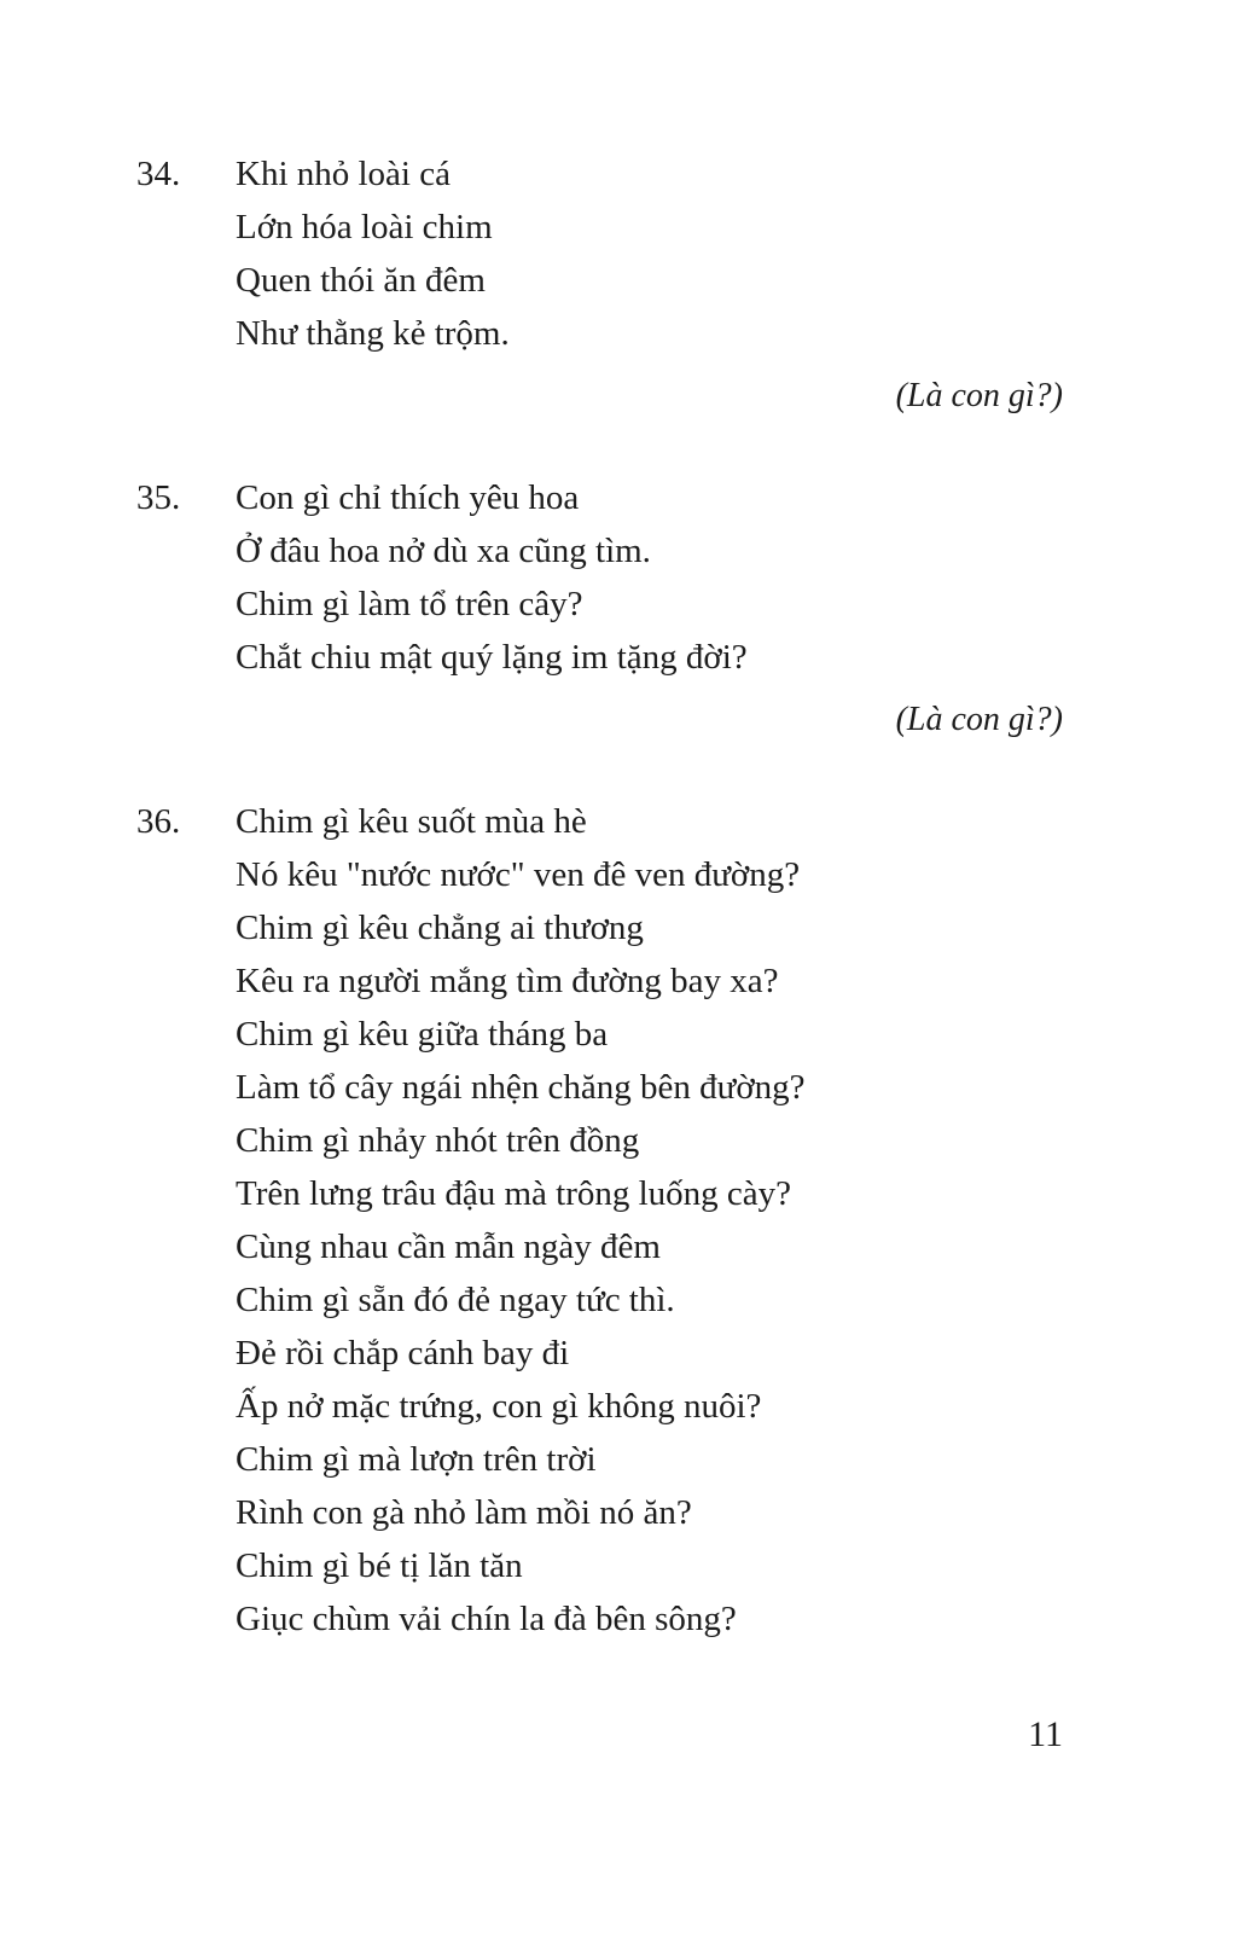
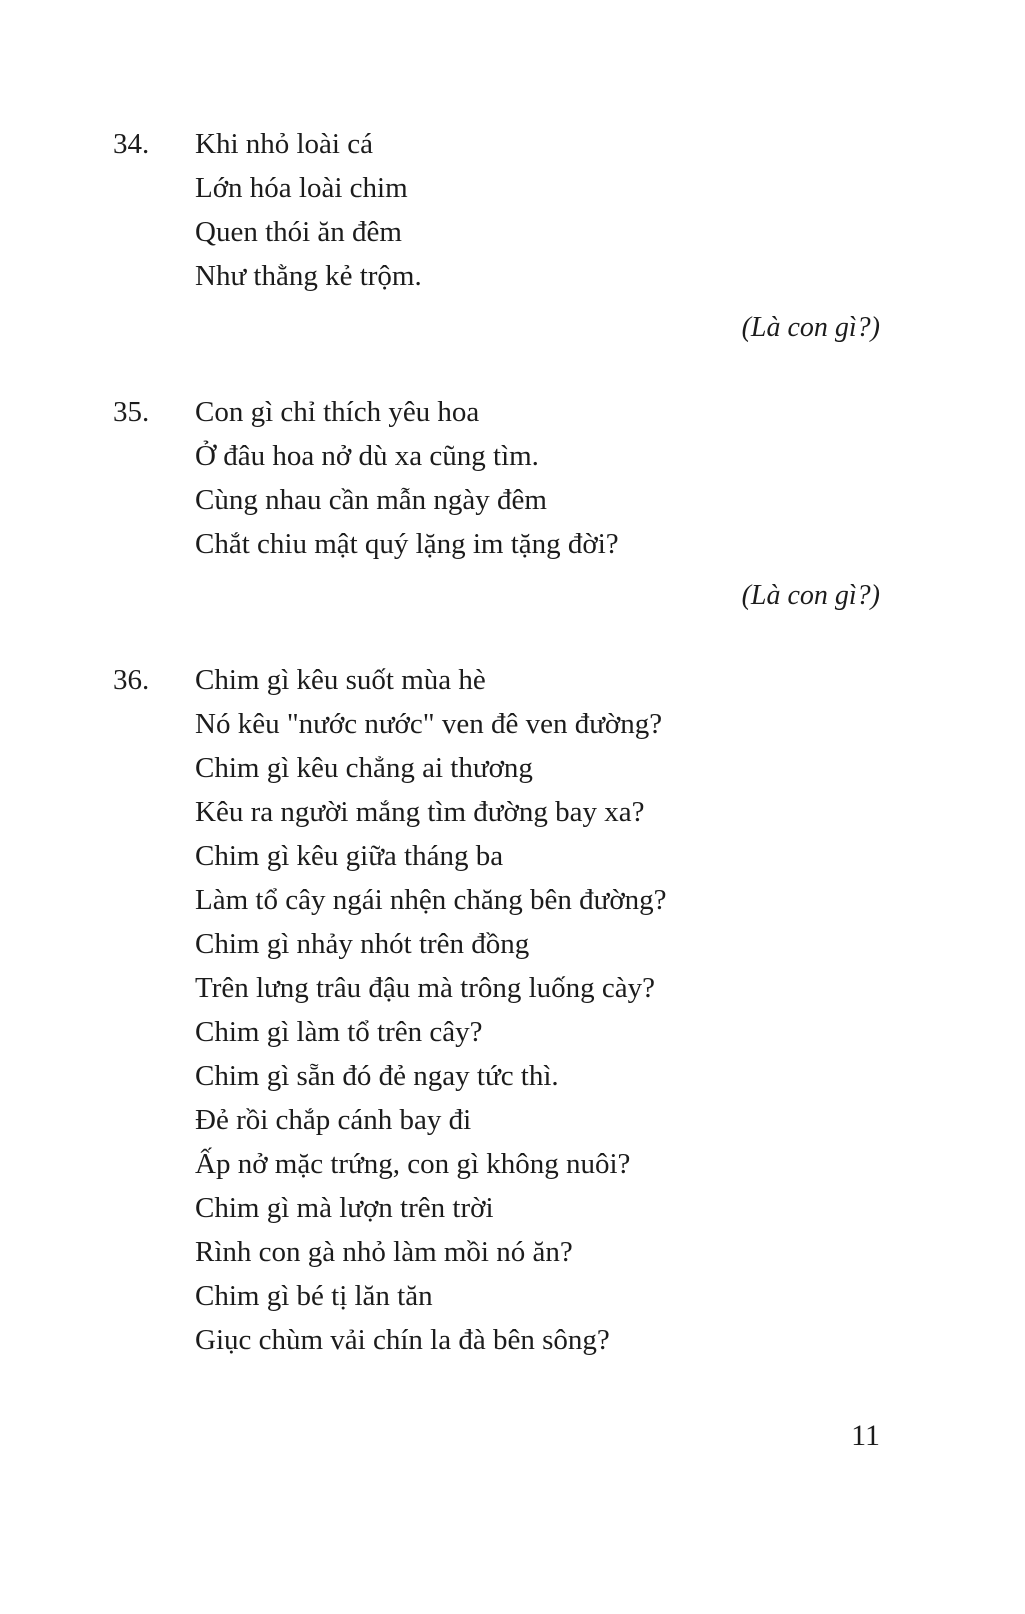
  34.
  Khi nhỏ loài cá
  Lớn hóa loài chim
  Quen thói ăn đêm
  Như thằng kẻ trộm.
  (Là con gì?)
  35.
  Con gì chỉ thích yêu hoa
  Ở đâu hoa nở dù xa cũng tìm.
- Chim gì làm tổ trên cây?
+ Cùng nhau cần mẫn ngày đêm
  Chắt chiu mật quý lặng im tặng đời?
  (Là con gì?)
  36.
  Chim gì kêu suốt mùa hè
  Nó kêu "nước nước" ven đê ven đường?
  Chim gì kêu chẳng ai thương
  Kêu ra người mắng tìm đường bay xa?
  Chim gì kêu giữa tháng ba
  Làm tổ cây ngái nhện chăng bên đường?
  Chim gì nhảy nhót trên đồng
  Trên lưng trâu đậu mà trông luống cày?
- Cùng nhau cần mẫn ngày đêm
+ Chim gì làm tổ trên cây?
  Chim gì sẵn đó đẻ ngay tức thì.
  Đẻ rồi chắp cánh bay đi
  Ấp nở mặc trứng, con gì không nuôi?
  Chim gì mà lượn trên trời
  Rình con gà nhỏ làm mồi nó ăn?
  Chim gì bé tị lăn tăn
  Giục chùm vải chín la đà bên sông?
  11
